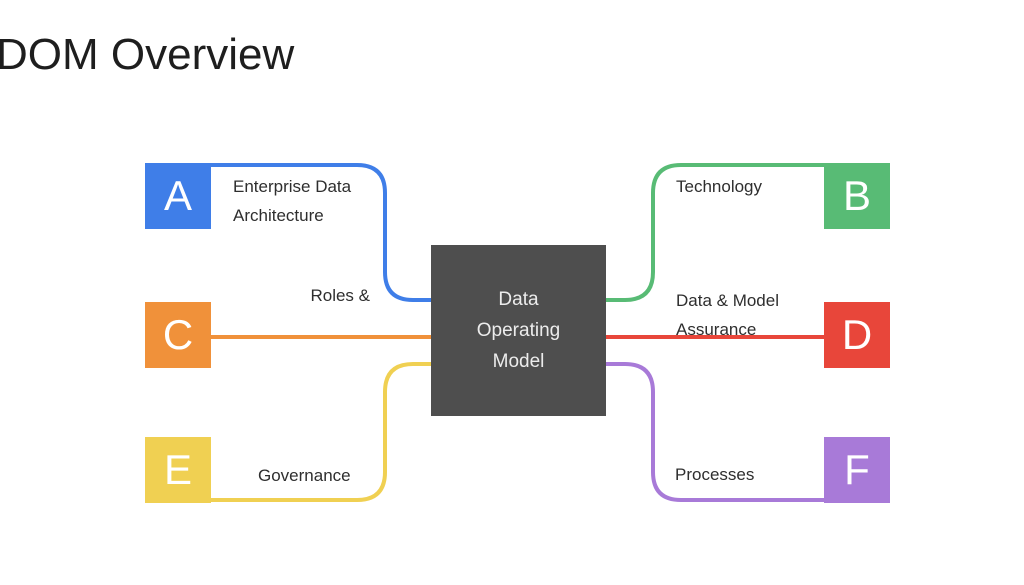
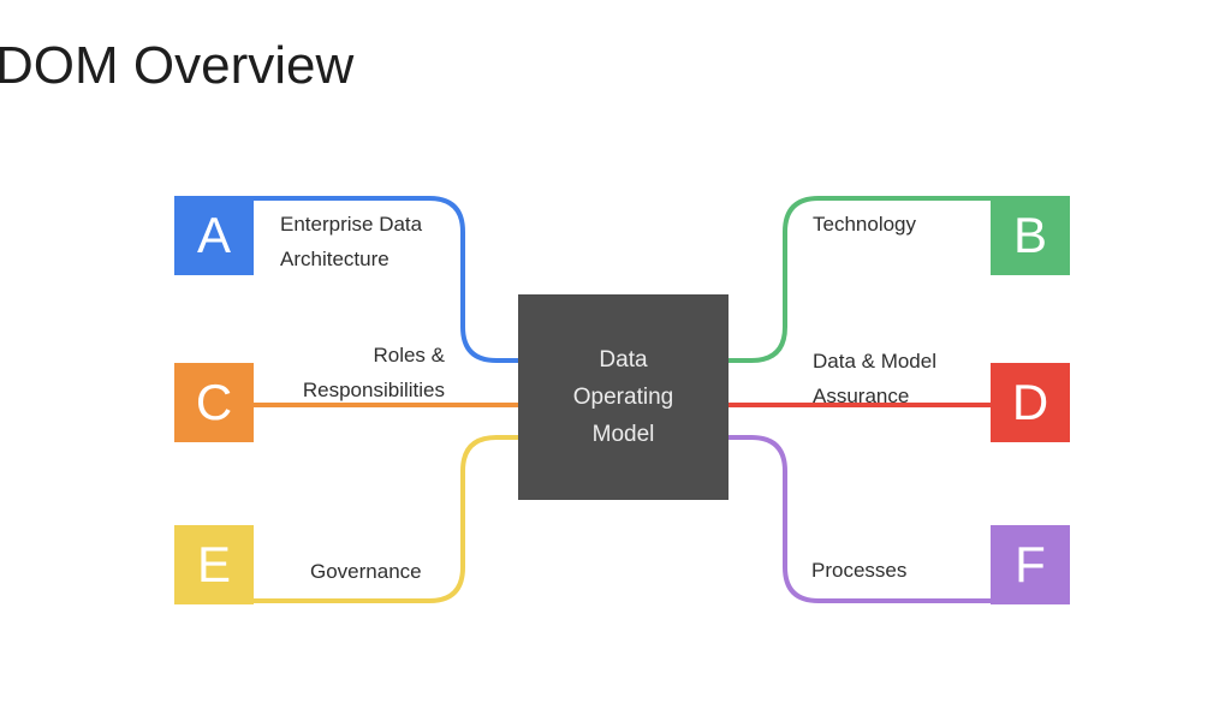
  DOM Overview
  A
  B
  C
  D
  E
  F
  Data
  Operating
  Model
  Enterprise Data
  Architecture
  Technology
  Roles &
+ Responsibilities
  Data & Model
  Assurance
  Governance
  Processes
